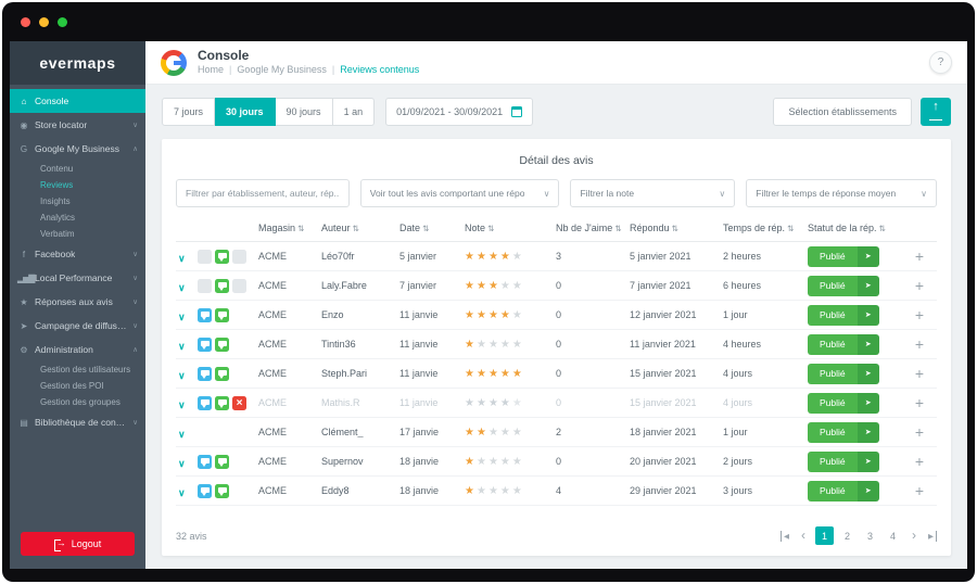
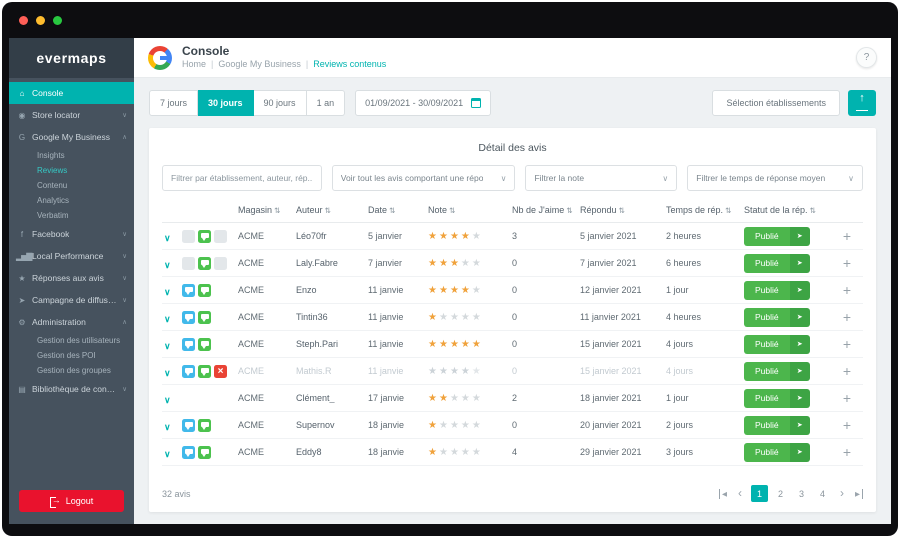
  evermaps
  ⌂
  Console
  ◉
  Store locator
  G
  Google My Business
- Contenu
+ Insights
  Reviews
- Insights
+ Contenu
  Analytics
  Verbatim
  f
  Facebook
  ▂▅▇
  Local Performance
  ★
  Réponses aux avis
  ➤
  Campagne de diffusion
  ⚙
  Administration
  Gestion des utilisateurs
  Gestion des POI
  Gestion des groupes
  ▤
  Bibliothèque de conten
  Logout
  Console
  Home
  |
  Google My Business
  |
  Reviews contenus
  ?
  7 jours
  30 jours
  90 jours
  1 an
  01/09/2021 - 30/09/2021
  Sélection établissements
  Détail des avis
  Filtrer par établissement, auteur, rép..
  Voir tout les avis comportant une répo
  Filtrer la note
  Filtrer le temps de réponse moyen
  Magasin
  Auteur
  Date
  Note
  Nb de J'aime
  Répondu
  Temps de rép.
  Statut de la rép.
  ACME
  Léo70fr
  5 janvier
  ★ ★ ★ ★ ★
  3
  5 janvier 2021
  2 heures
  Publié
  ACME
  Laly.Fabre
  7 janvier
  ★ ★ ★ ★ ★
  0
  7 janvier 2021
  6 heures
  Publié
  ACME
  Enzo
  11 janvie
  ★ ★ ★ ★ ★
  0
  12 janvier 2021
  1 jour
  Publié
  ACME
  Tintin36
  11 janvie
  ★ ★ ★ ★ ★
  0
  11 janvier 2021
  4 heures
  Publié
  ACME
  Steph.Pari
  11 janvie
  ★ ★ ★ ★ ★
  0
  15 janvier 2021
  4 jours
  Publié
  ACME
  Mathis.R
  11 janvie
  ★ ★ ★ ★ ★
  0
  15 janvier 2021
  4 jours
  Publié
  ACME
  Clément_
  17 janvie
  ★ ★ ★ ★ ★
  2
  18 janvier 2021
  1 jour
  Publié
  ACME
  Supernov
  18 janvie
  ★ ★ ★ ★ ★
  0
  20 janvier 2021
  2 jours
  Publié
  ACME
  Eddy8
  18 janvie
  ★ ★ ★ ★ ★
  4
  29 janvier 2021
  3 jours
  Publié
  32 avis
  1
  2
  3
  4
